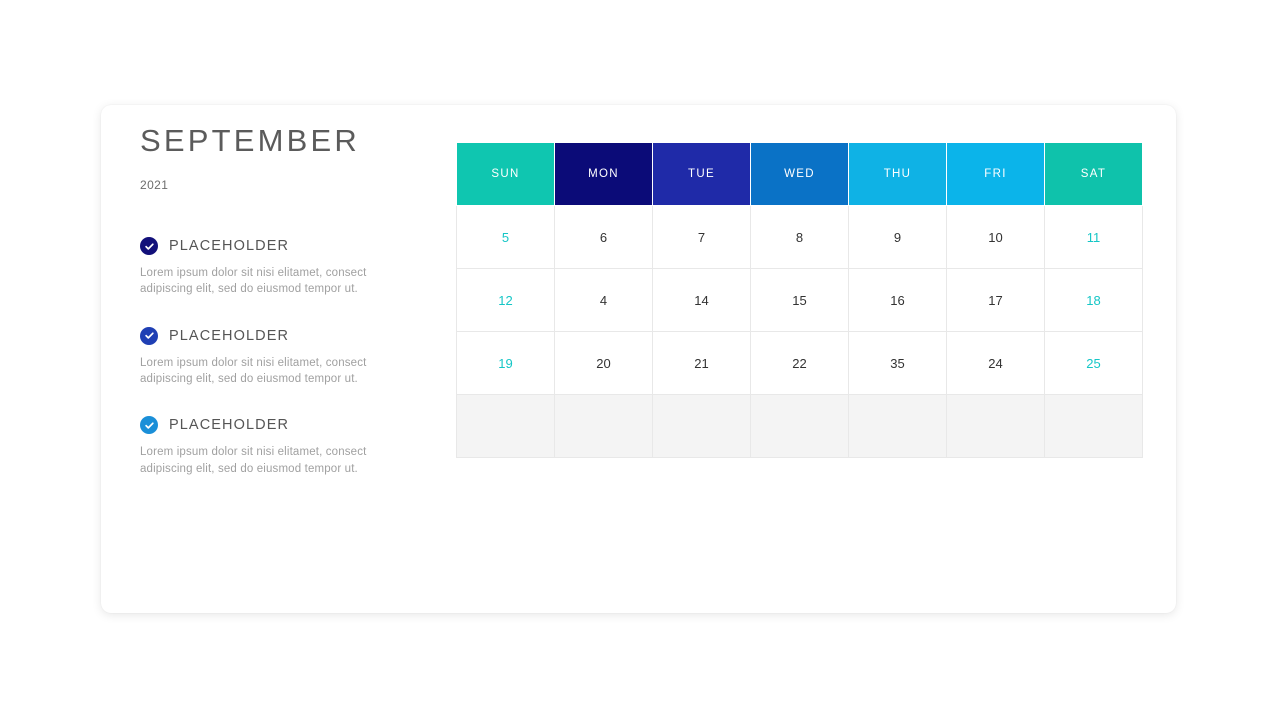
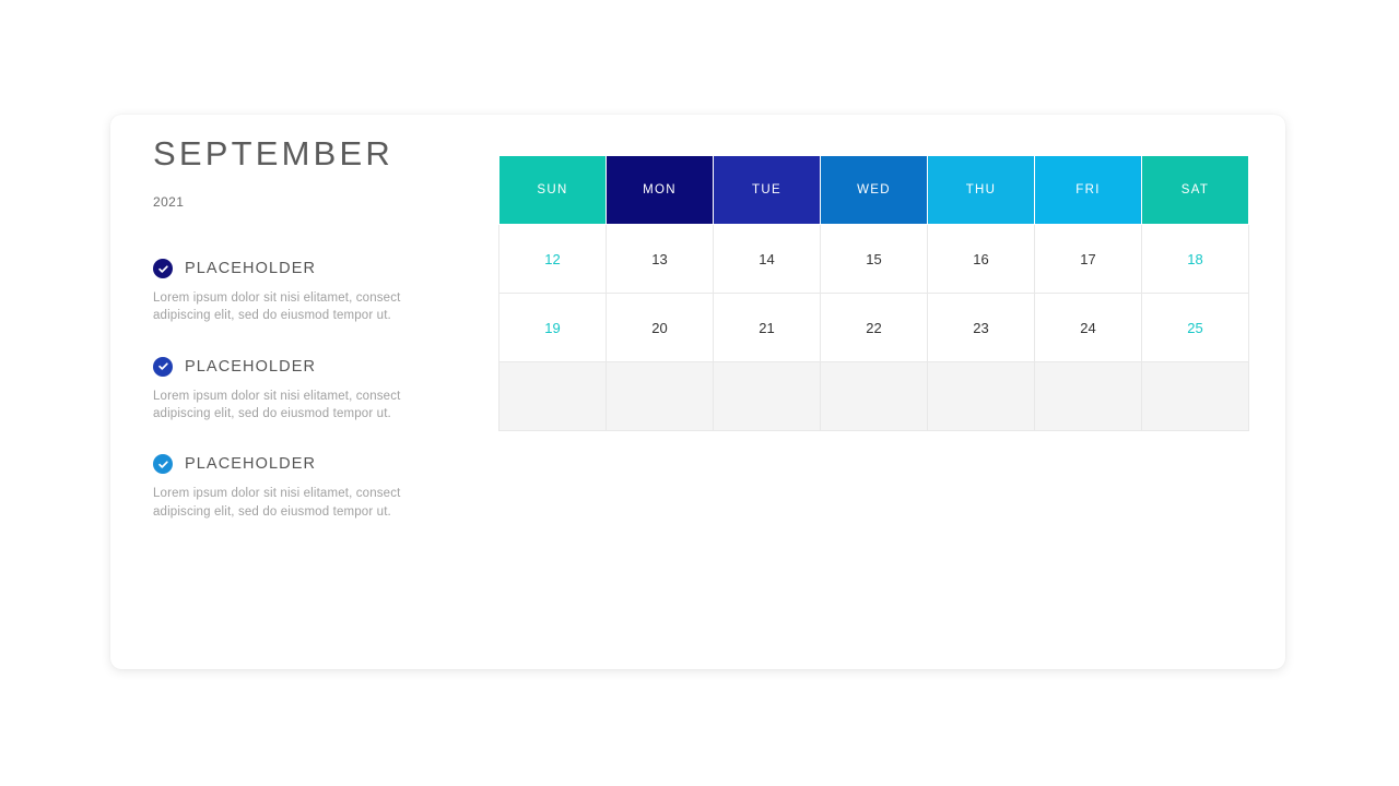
  SEPTEMBER
  2021
  PLACEHOLDER
  Lorem ipsum dolor sit nisi elitamet, consect adipiscing elit, sed do eiusmod tempor ut.
  PLACEHOLDER
  Lorem ipsum dolor sit nisi elitamet, consect adipiscing elit, sed do eiusmod tempor ut.
  PLACEHOLDER
  Lorem ipsum dolor sit nisi elitamet, consect adipiscing elit, sed do eiusmod tempor ut.
  SUN	MON	TUE	WED	THU	FRI	SAT
- 5	6	7	8	9	10	11
- 12	4	14	15	16	17	18
+ 12	13	14	15	16	17	18
- 19	20	21	22	35	24	25
+ 19	20	21	22	23	24	25
